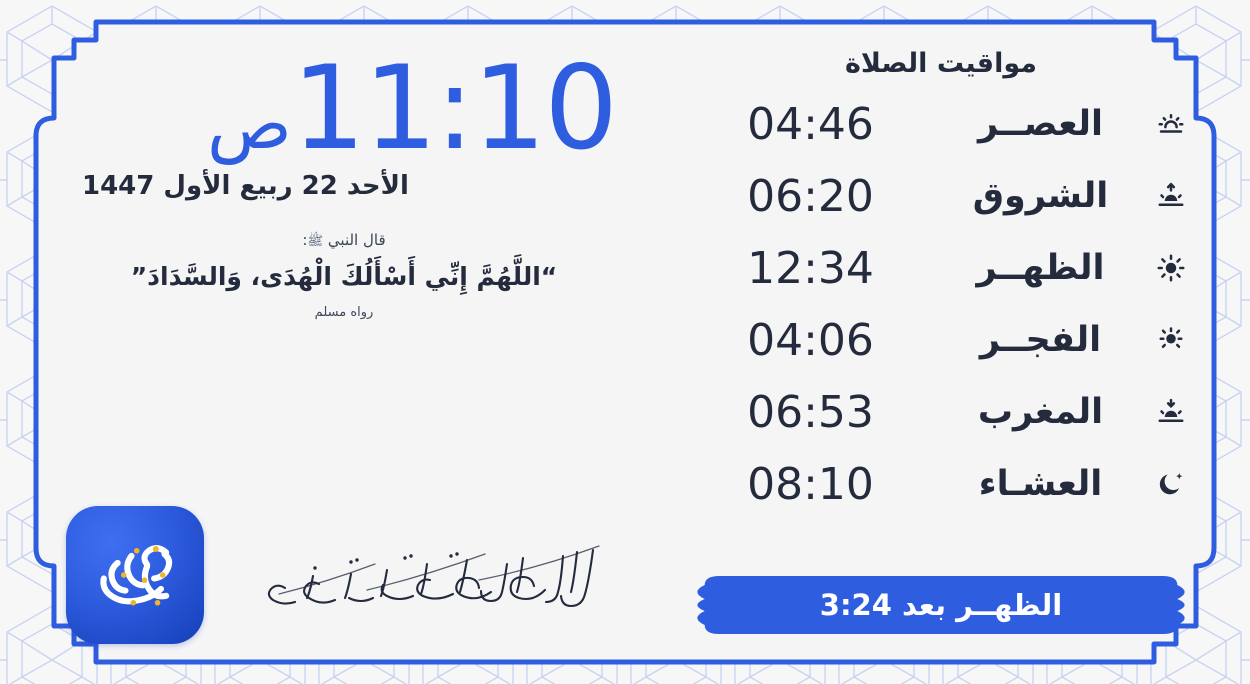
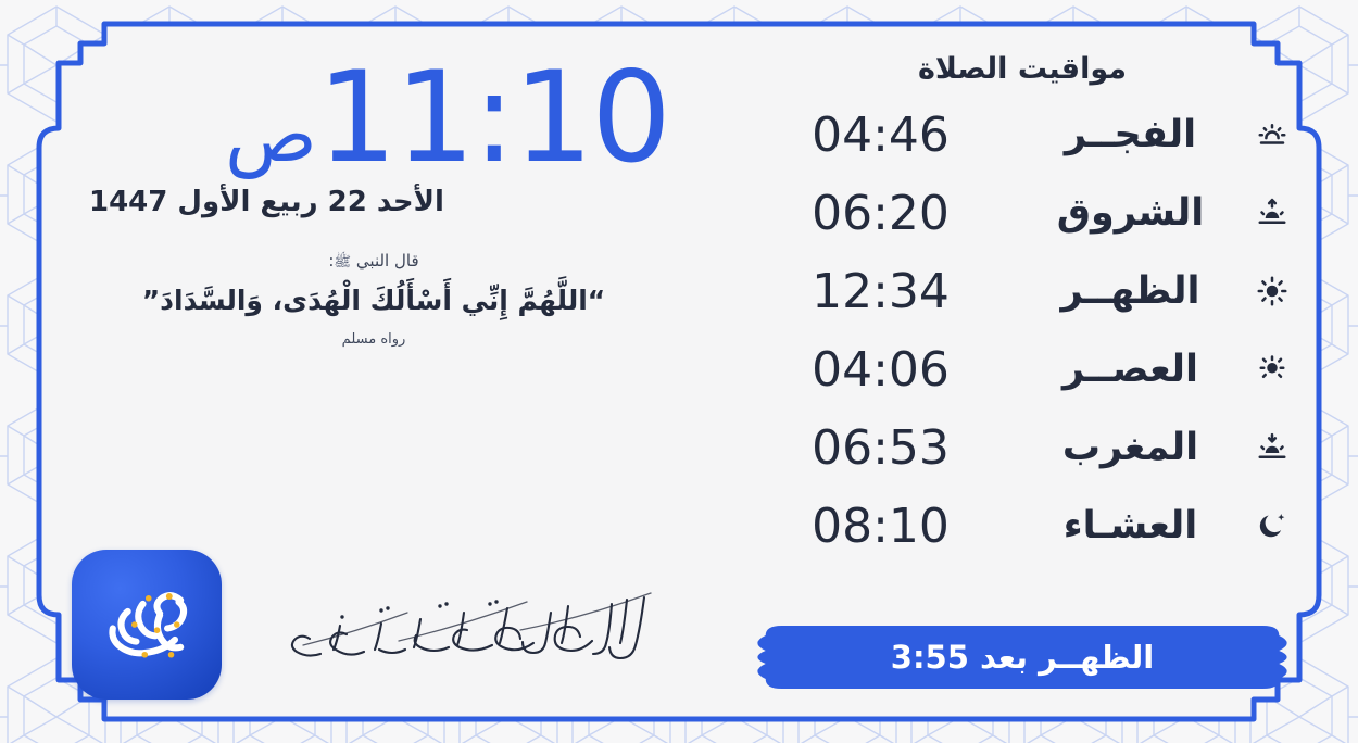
  مواقيت الصلاة
- العصــر
+ الفجــر
  04:46
  الشروق
  06:20
  الظهــر
  12:34
- الفجــر
+ العصــر
  04:06
  المغرب
  06:53
  العشـاء
  08:10
- الظهــر بعد 3:24
+ الظهــر بعد 3:55
  11:10
  ص
  الأحد 22 ربيع الأول 1447
  قال النبي ﷺ:
  “اللَّهُمَّ إِنِّي أَسْأَلُكَ الْهُدَى، وَالسَّدَادَ”
  رواه مسلم
